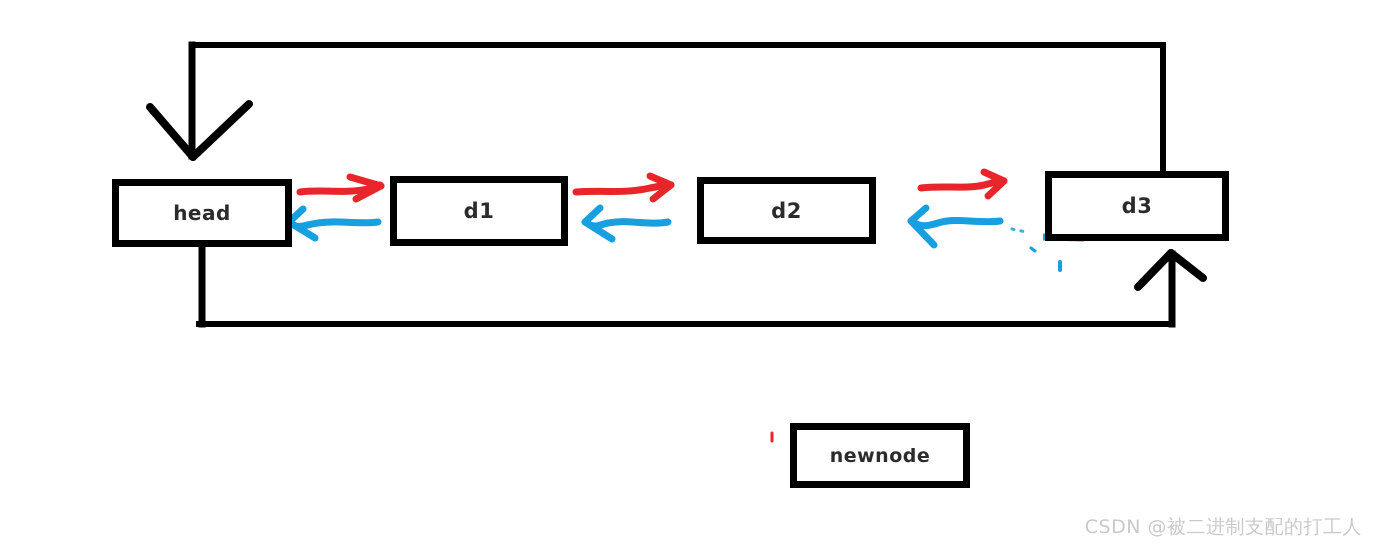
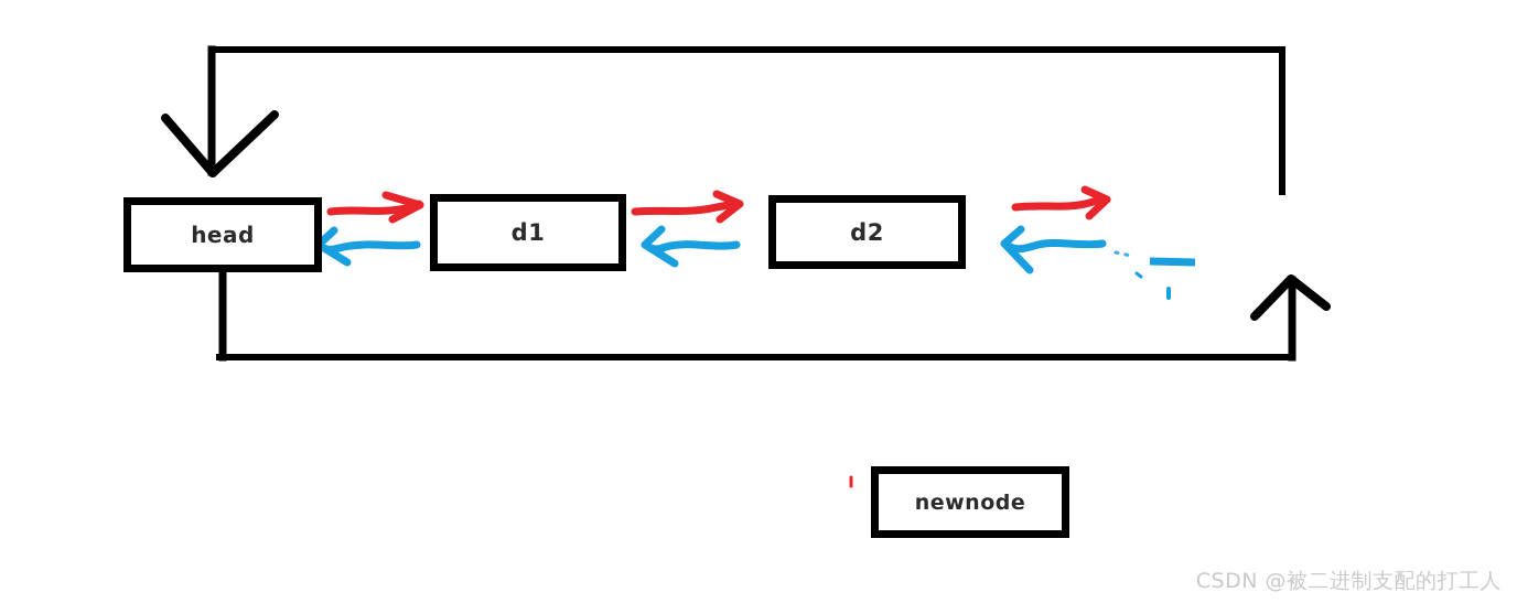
  head
  d1
  d2
- d3
  newnode
  CSDN @被二进制支配的打工人
